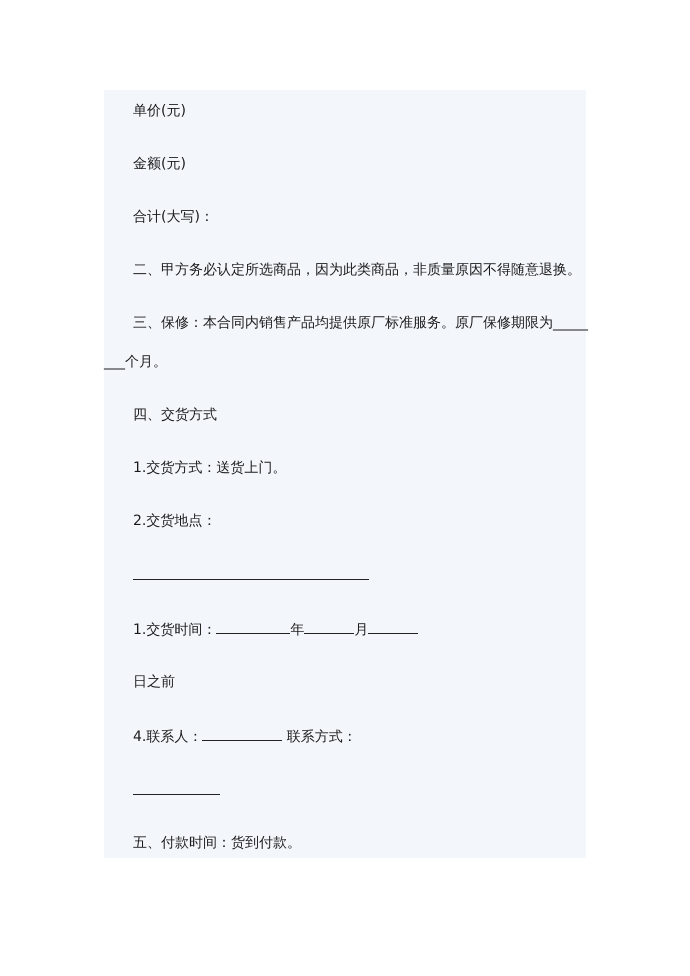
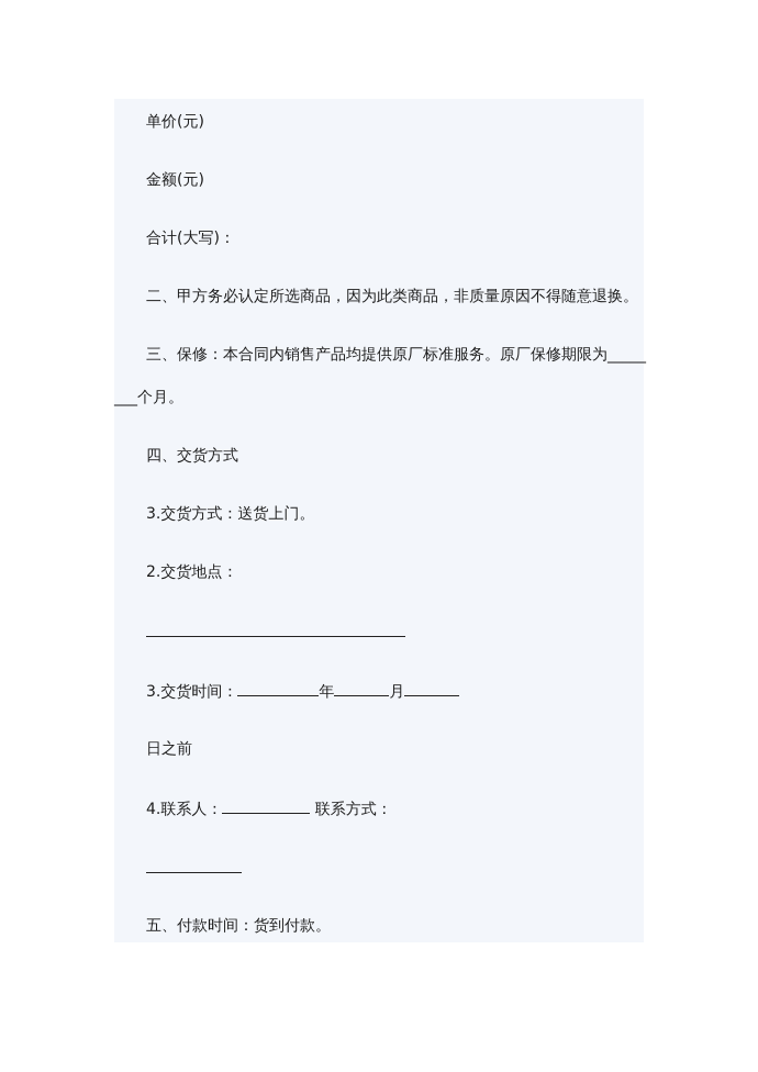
  单价(元)
  金额(元)
  合计(大写)：
  二、甲方务必认定所选商品，因为此类商品，非质量原因不得随意退换。
  三、保修：本合同内销售产品均提供原厂标准服务。原厂保修期限为_____
  ___个月。
  四、交货方式
- 1.交货方式：送货上门。
+ 3.交货方式：送货上门。
  2.交货地点：
- 1.交货时间： 年 月
+ 3.交货时间： 年 月
  日之前
  4.联系人： 联系方式：
  五、付款时间：货到付款。
